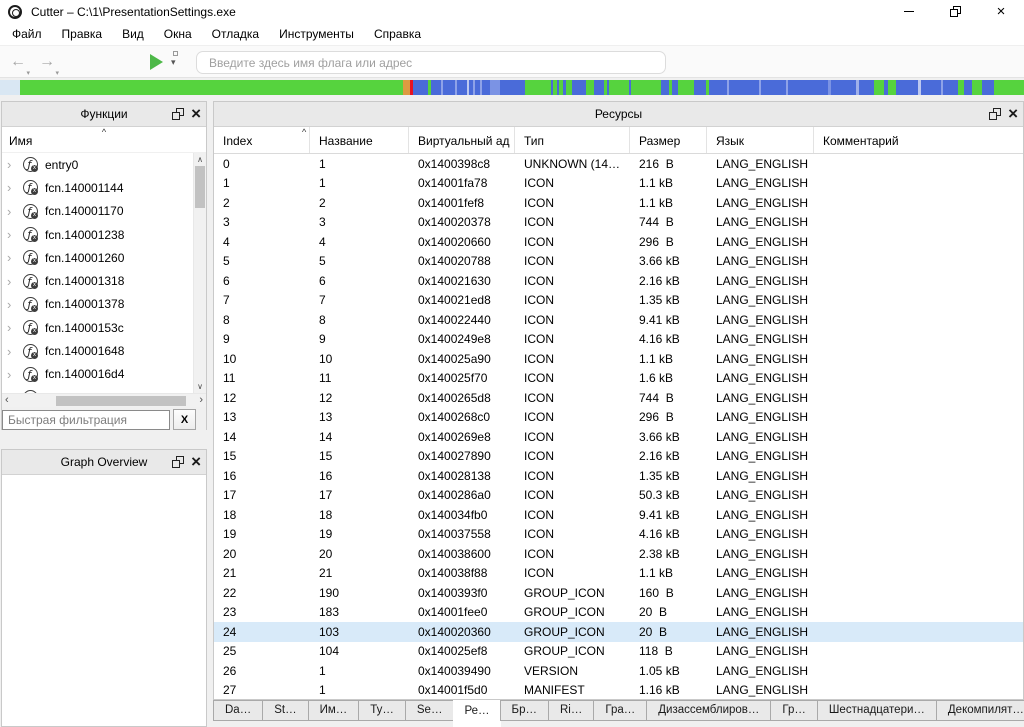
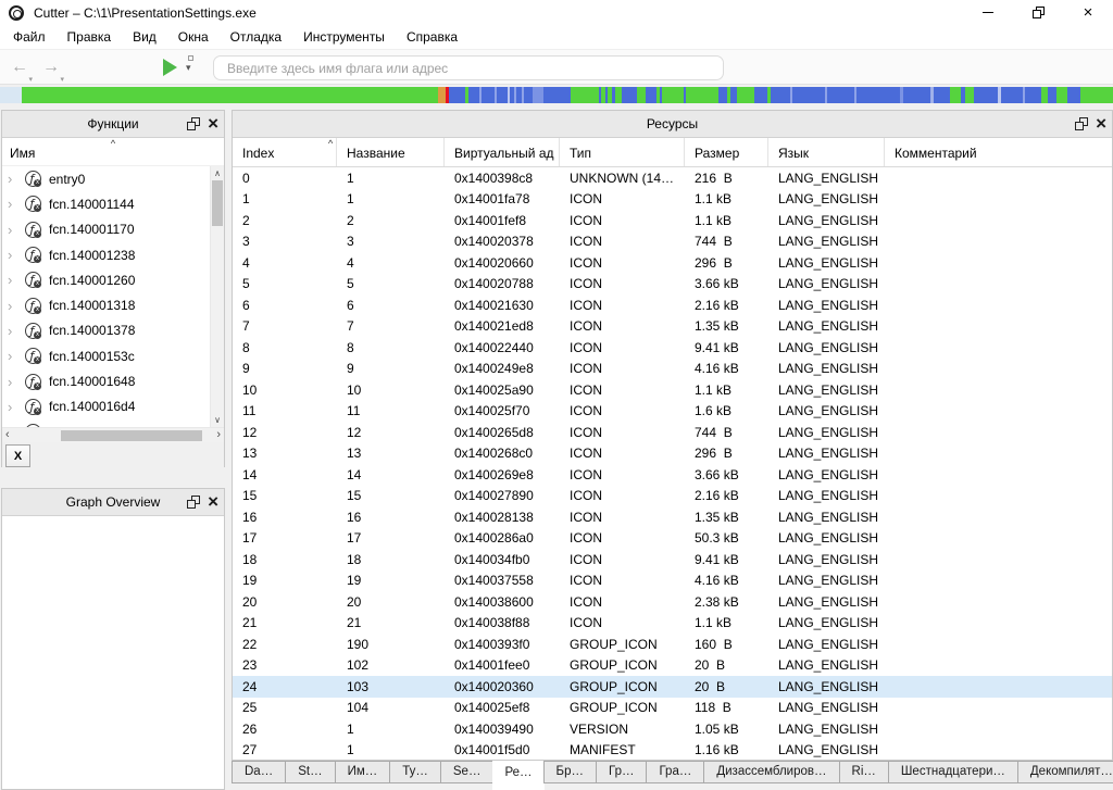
  Cutter – C:\1\PresentationSettings.exe
  ×
  Файл
  Правка
  Вид
  Окна
  Отладка
  Инструменты
  Справка
  ←
  →
  ▾
  Введите здесь имя флага или адрес
  Функции
  ×
  ^
  Имя
  ›
  ƒ
  entry0
  ›
  ƒ
  fcn.140001144
  ›
  ƒ
  fcn.140001170
  ›
  ƒ
  fcn.140001238
  ›
  ƒ
  fcn.140001260
  ›
  ƒ
  fcn.140001318
  ›
  ƒ
  fcn.140001378
  ›
  ƒ
  fcn.14000153c
  ›
  ƒ
  fcn.140001648
  ›
  ƒ
  fcn.1400016d4
  ∧
  ∨
  ‹
  ›
- Быстрая фильтрация
  X
  Graph Overview
  ×
  Ресурсы
  ×
  ^
  Index
  Название
  Виртуальный ад
  Тип
  Размер
  Язык
  Комментарий
  0
  1
  0x1400398c8
  UNKNOWN (14…
  216 B
  LANG_ENGLISH
  1
  1
  0x14001fa78
  ICON
  1.1 kB
  LANG_ENGLISH
  2
  2
  0x14001fef8
  ICON
  1.1 kB
  LANG_ENGLISH
  3
  3
  0x140020378
  ICON
  744 B
  LANG_ENGLISH
  4
  4
  0x140020660
  ICON
  296 B
  LANG_ENGLISH
  5
  5
  0x140020788
  ICON
  3.66 kB
  LANG_ENGLISH
  6
  6
  0x140021630
  ICON
  2.16 kB
  LANG_ENGLISH
  7
  7
  0x140021ed8
  ICON
  1.35 kB
  LANG_ENGLISH
  8
  8
  0x140022440
  ICON
  9.41 kB
  LANG_ENGLISH
  9
  9
  0x1400249e8
  ICON
  4.16 kB
  LANG_ENGLISH
  10
  10
  0x140025a90
  ICON
  1.1 kB
  LANG_ENGLISH
  11
  11
  0x140025f70
  ICON
  1.6 kB
  LANG_ENGLISH
  12
  12
  0x1400265d8
  ICON
  744 B
  LANG_ENGLISH
  13
  13
  0x1400268c0
  ICON
  296 B
  LANG_ENGLISH
  14
  14
  0x1400269e8
  ICON
  3.66 kB
  LANG_ENGLISH
  15
  15
  0x140027890
  ICON
  2.16 kB
  LANG_ENGLISH
  16
  16
  0x140028138
  ICON
  1.35 kB
  LANG_ENGLISH
  17
  17
  0x1400286a0
  ICON
  50.3 kB
  LANG_ENGLISH
  18
  18
  0x140034fb0
  ICON
  9.41 kB
  LANG_ENGLISH
  19
  19
  0x140037558
  ICON
  4.16 kB
  LANG_ENGLISH
  20
  20
  0x140038600
  ICON
  2.38 kB
  LANG_ENGLISH
  21
  21
  0x140038f88
  ICON
  1.1 kB
  LANG_ENGLISH
  22
  190
  0x1400393f0
  GROUP_ICON
  160 B
  LANG_ENGLISH
  23
- 183
+ 102
  0x14001fee0
  GROUP_ICON
  20 B
  LANG_ENGLISH
  24
  103
  0x140020360
  GROUP_ICON
  20 B
  LANG_ENGLISH
  25
  104
  0x140025ef8
  GROUP_ICON
  118 B
  LANG_ENGLISH
  26
  1
  0x140039490
  VERSION
  1.05 kB
  LANG_ENGLISH
  27
  1
  0x14001f5d0
  MANIFEST
  1.16 kB
  LANG_ENGLISH
  Da…
  St…
  Им…
  Ту…
  Se…
  Ре…
  Бр…
- Ri…
+ Гр…
  Гра…
  Дизассемблиров…
- Гр…
+ Ri…
  Шестнадцатери…
  Декомпилят…
